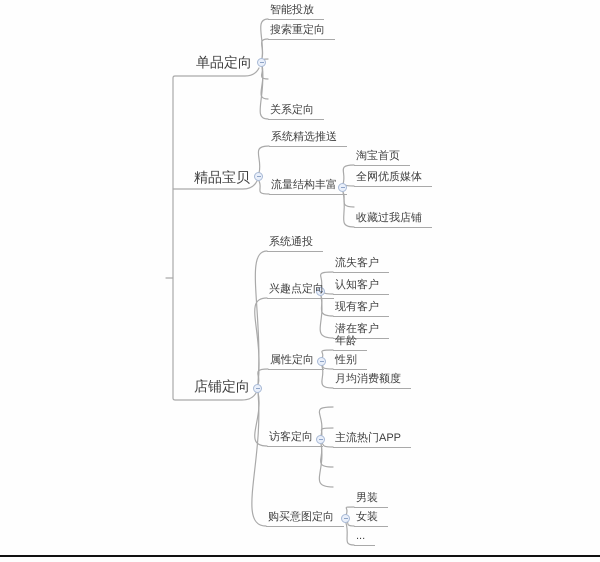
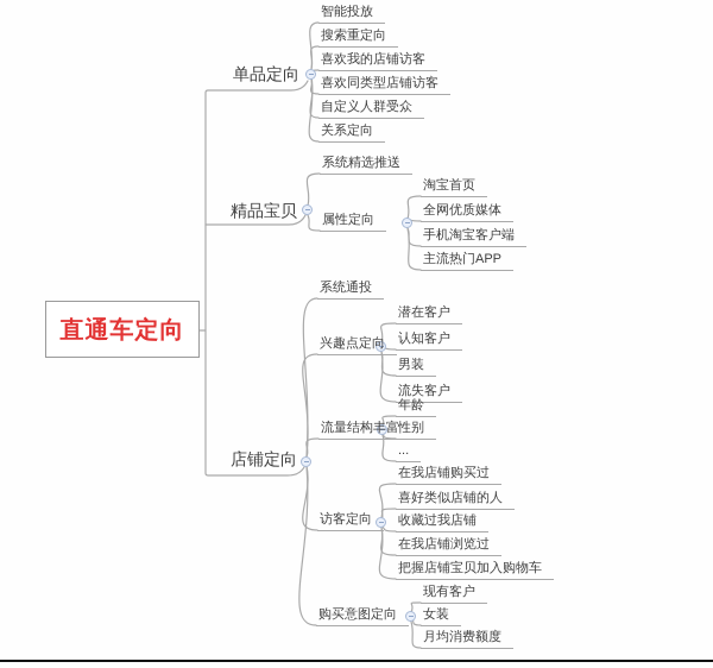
+ 直通车定向
  单品定向
  精品宝贝
  店铺定向
  智能投放
  搜索重定向
+ 喜欢我的店铺访客
+ 喜欢同类型店铺访客
+ 自定义人群受众
  关系定向
  系统精选推送
- 流量结构丰富
+ 属性定向
  淘宝首页
  全网优质媒体
+ 手机淘宝客户端
- 收藏过我店铺
+ 主流热门APP
  系统通投
  兴趣点定向
- 属性定向
+ 流量结构丰富
  访客定向
  购买意图定向
- 流失客户
+ 潜在客户
  认知客户
- 现有客户
+ 男装
- 潜在客户
+ 流失客户
  年龄
  性别
- 月均消费额度
+ ...
+ 在我店铺购买过
+ 喜好类似店铺的人
- 主流热门APP
+ 收藏过我店铺
+ 在我店铺浏览过
+ 把握店铺宝贝加入购物车
- 男装
+ 现有客户
  女装
- ...
+ 月均消费额度
